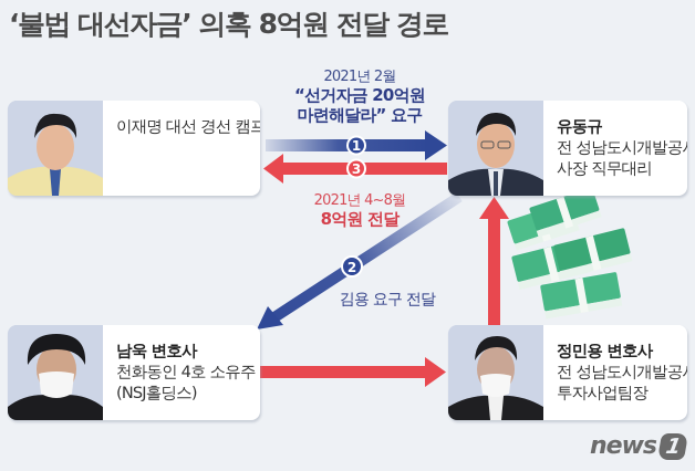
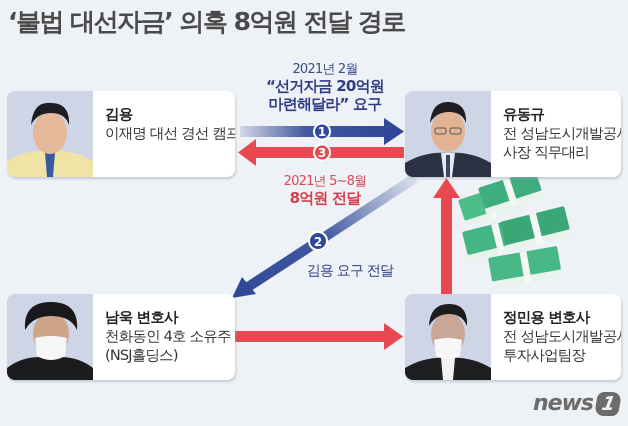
  ‘불법 대선자금’ 의혹 8억원 전달 경로
  1
  3
  2
  2021년 2월
  “선거자금 20억원
  마련해달라” 요구
- 2021년 4~8월
+ 2021년 5~8월
  8억원 전달
  김용 요구 전달
+ 김용
  이재명 대선 경선 캠프
  유동규
  전 성남도시개발공
  사장 직무대리
  남욱 변호사
  천화동인 4호 소유주
  (NSJ홀딩스)
  정민용 변호사
  전 성남도시개발공
  투자사업팀장
  news
